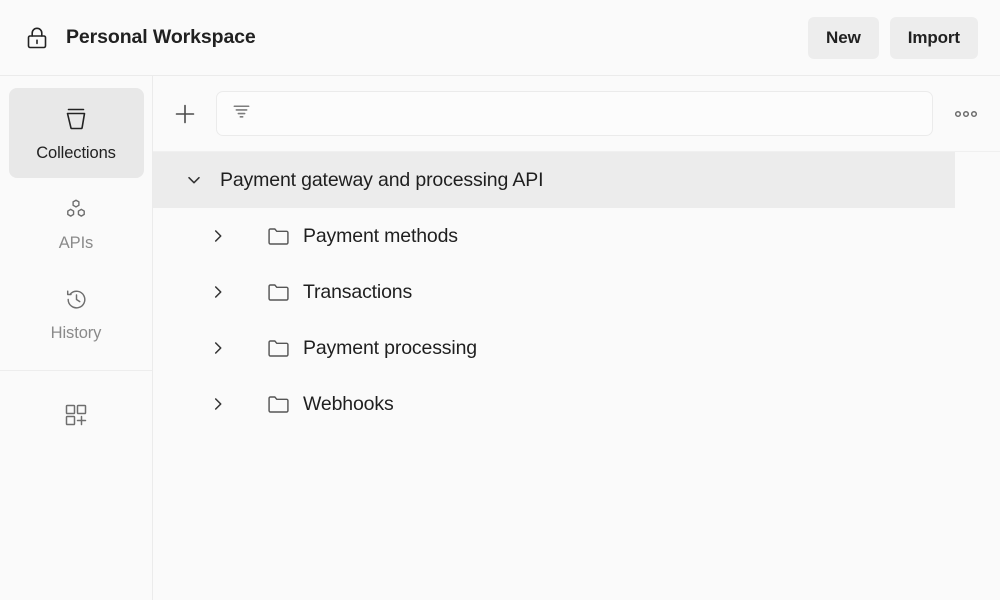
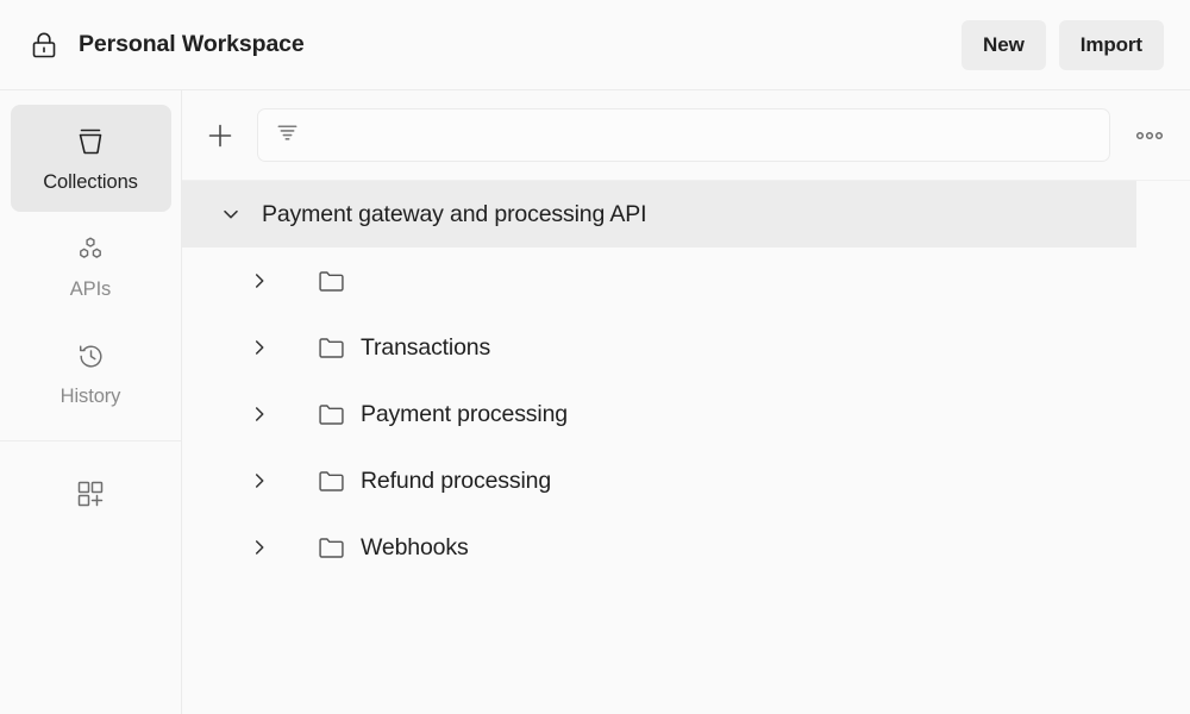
  Personal Workspace
  New
  Import
  Collections
  APIs
  History
  Payment gateway and processing API
- Payment methods
  Transactions
  Payment processing
+ Refund processing
  Webhooks
